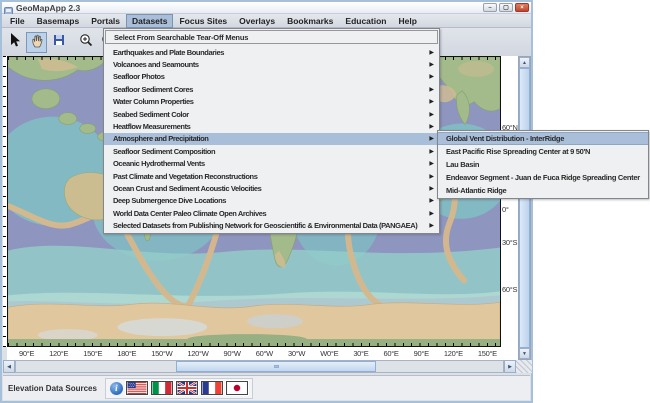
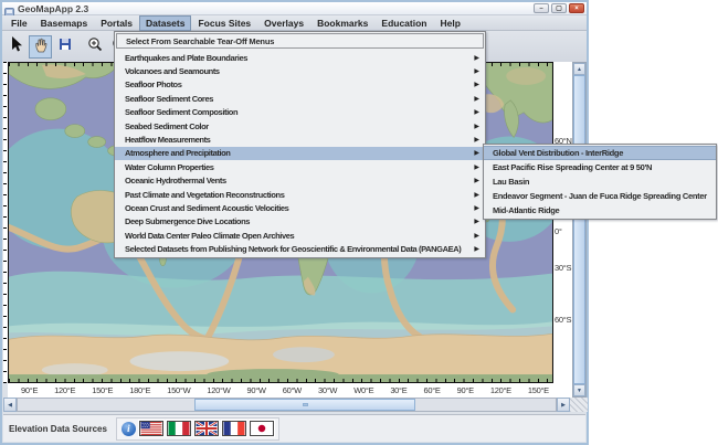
  GeoMapApp 2.3
  File
  Basemaps
  Portals
  Datasets
  Focus Sites
  Overlays
  Bookmarks
  Education
  Help
  60°N
  0°
  30°S
  60°S
  90°E
  120°E
  150°E
  180°E
  150°W
  120°W
  90°W
  60°W
  30°W
  W0°E
  30°E
  60°E
  90°E
  120°E
  150°E
  Elevation Data Sources
  i
  Select From Searchable Tear-Off Menus
  Earthquakes and Plate Boundaries
  Volcanoes and Seamounts
  Seafloor Photos
  Seafloor Sediment Cores
- Water Column Properties
+ Seafloor Sediment Composition
  Seabed Sediment Color
  Heatflow Measurements
  Atmosphere and Precipitation
- Seafloor Sediment Composition
+ Water Column Properties
  Oceanic Hydrothermal Vents
  Past Climate and Vegetation Reconstructions
  Ocean Crust and Sediment Acoustic Velocities
  Deep Submergence Dive Locations
  World Data Center Paleo Climate Open Archives
  Selected Datasets from Publishing Network for Geoscientific & Environmental Data (PANGAEA)
  Global Vent Distribution - InterRidge
  East Pacific Rise Spreading Center at 9 50'N
  Lau Basin
  Endeavor Segment - Juan de Fuca Ridge Spreading Center
  Mid-Atlantic Ridge
